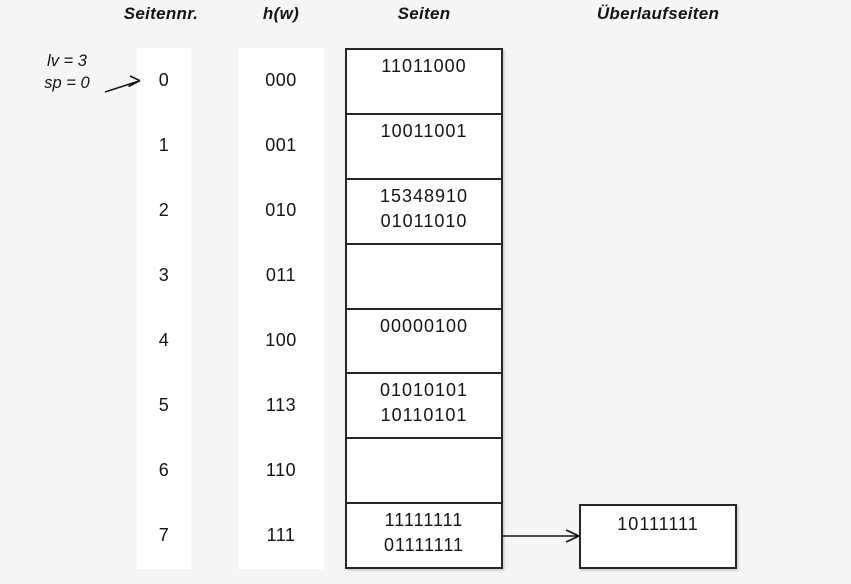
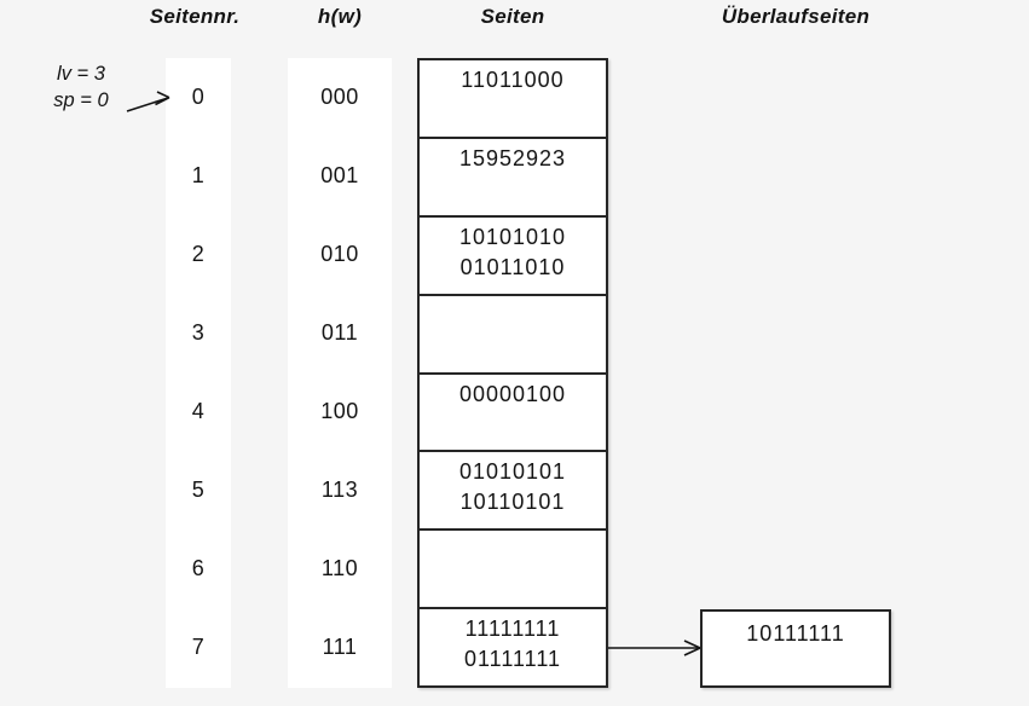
  Seitennr.
  h(w)
  Seiten
  Überlaufseiten
  lv = 3
  sp = 0
  0
  1
  2
  3
  4
  5
  6
  7
  000
  001
  010
  011
  100
  113
  110
  111
  11011000
- 10011001
+ 15952923
- 15348910
+ 10101010
  01011010
  00000100
  01010101
  10110101
  11111111
  01111111
  10111111
